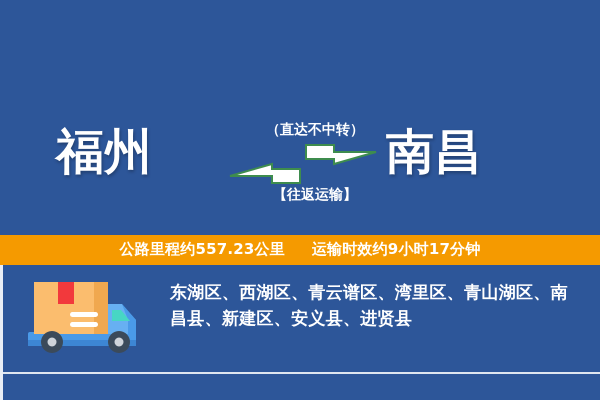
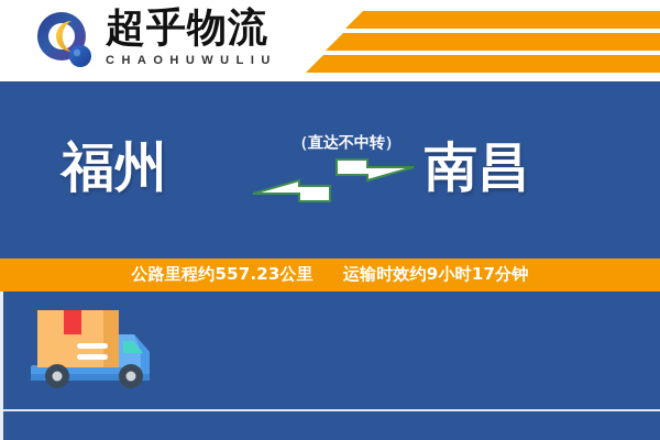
+ 超乎物流
+ CHAOHUWULIU
  福州
  南昌
  （直达不中转）
- 【往返运输】
  公路里程约557.23公里 运输时效约9小时17分钟
- 东湖区、西湖区、青云谱区、湾里区、青山湖区、南昌县、新建区、安义县、进贤县
